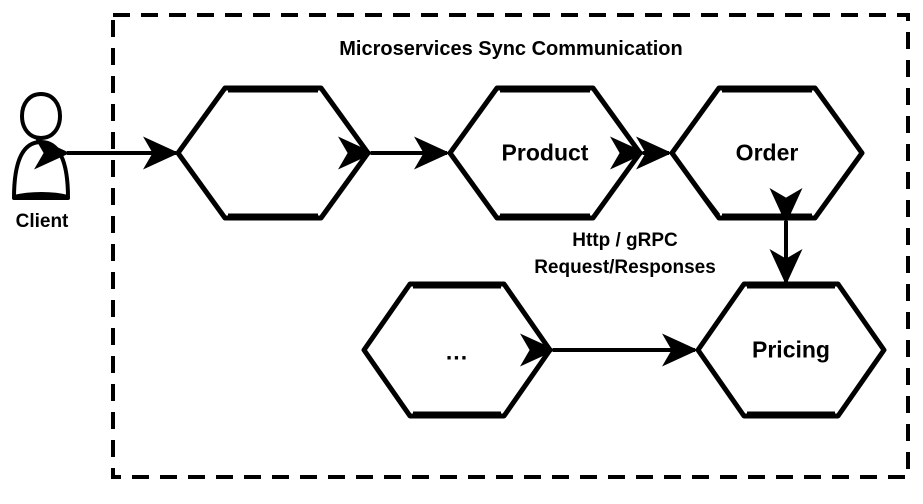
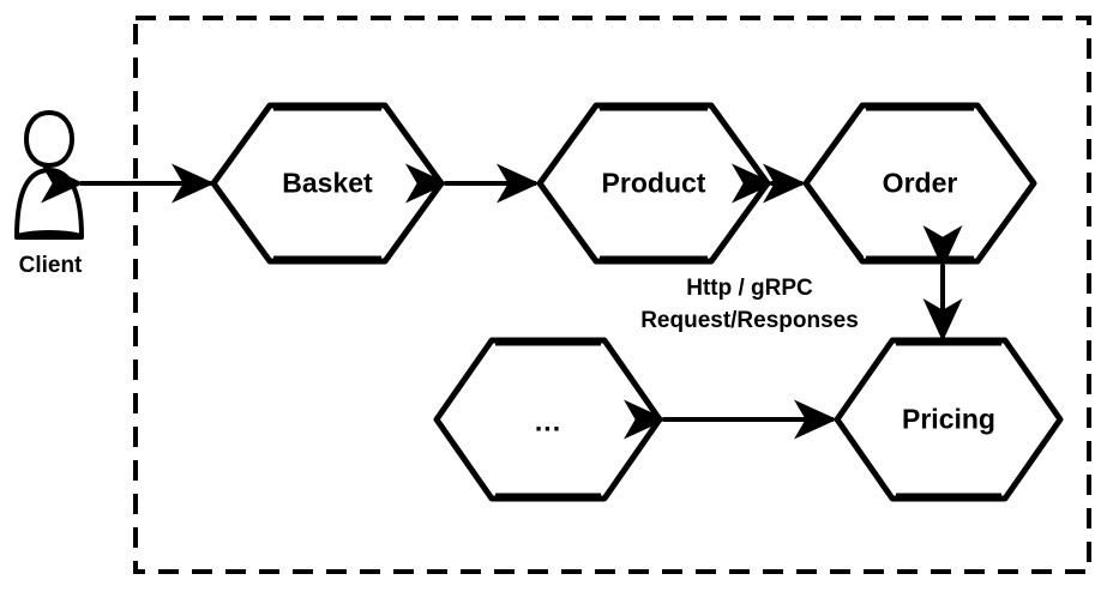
- Microservices Sync Communication
  Client
+ Basket
  Product
  Order
  ...
  Pricing
  Http / gRPC
  Request/Responses
